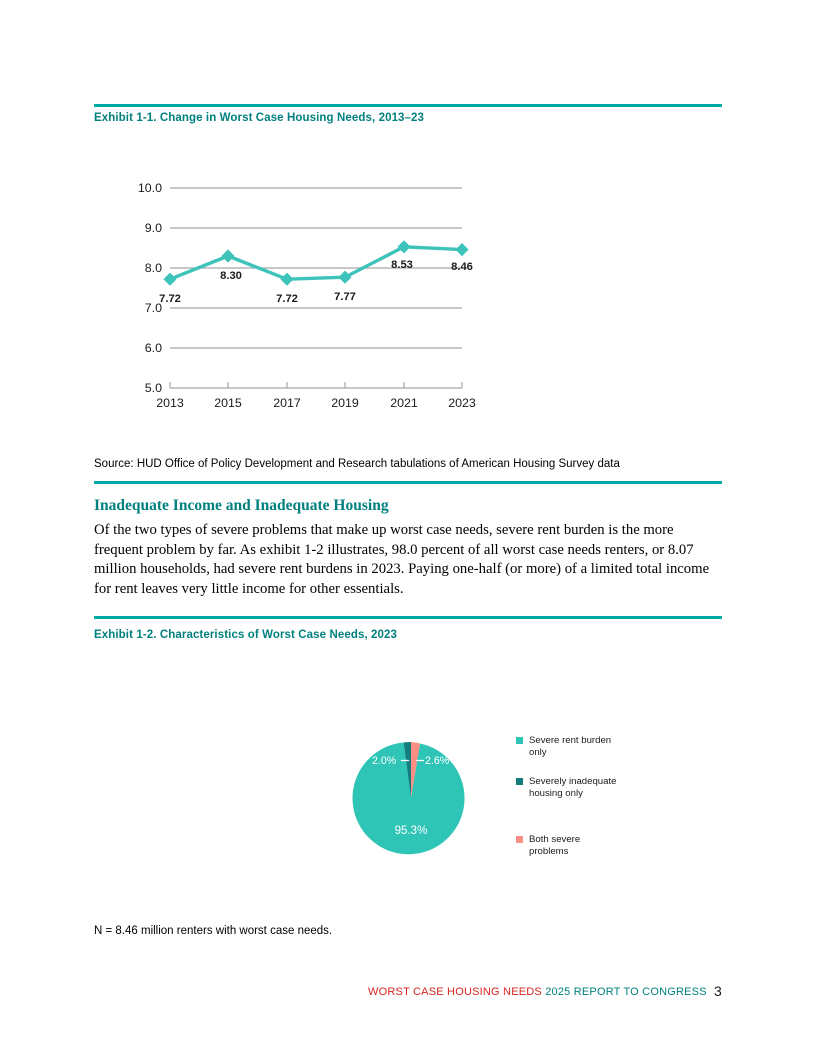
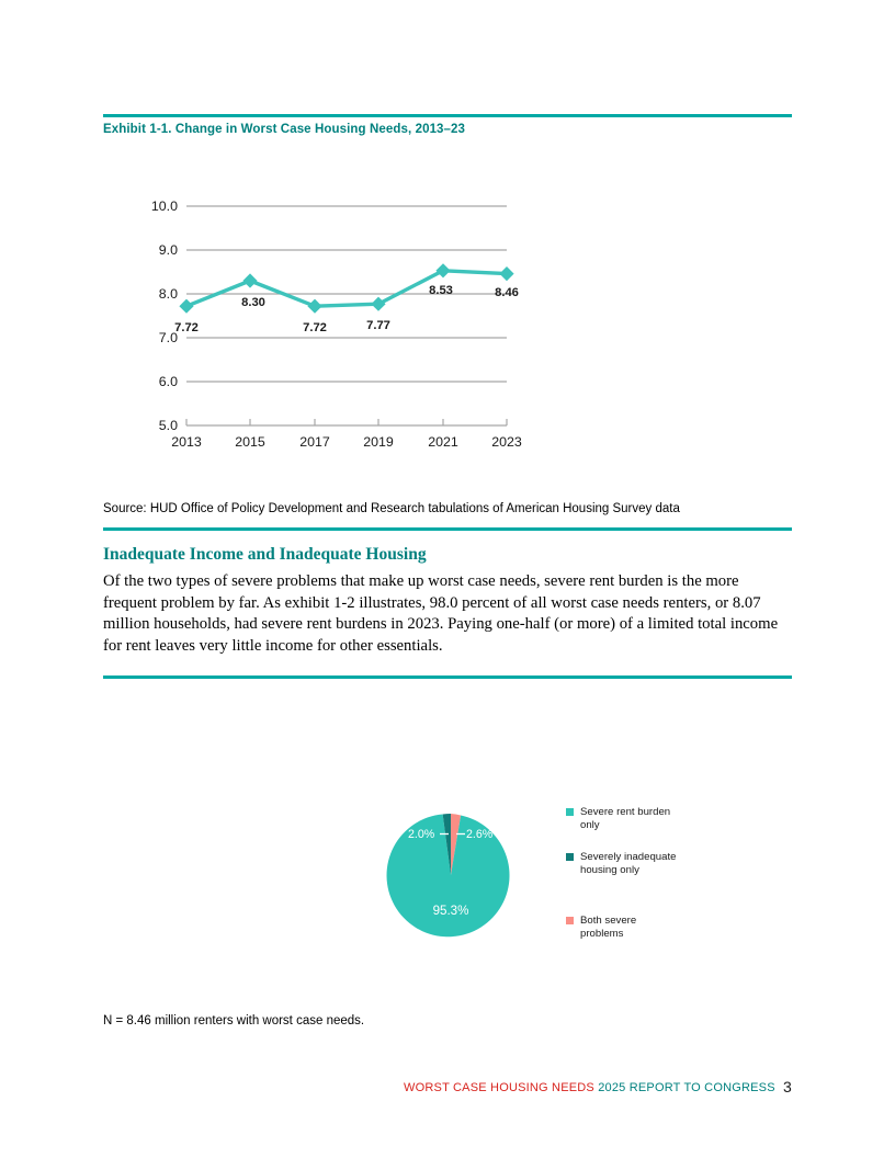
  Exhibit 1-1. Change in Worst Case Housing Needs, 2013–23
  5.0
  6.0
  7.0
  8.0
  9.0
  10.0
  2013
  2015
  2017
  2019
  2021
  2023
  7.72
  8.30
  7.72
  7.77
  8.53
  8.46
  Source: HUD Office of Policy Development and Research tabulations of American Housing Survey data
  Inadequate Income and Inadequate Housing
  Of the two types of severe problems that make up worst case needs, severe rent burden is the more frequent problem by far. As exhibit 1-2 illustrates, 98.0 percent of all worst case needs renters, or 8.07 million households, had severe rent burdens in 2023. Paying one-half (or more) of a limited total income for rent leaves very little income for other essentials.
- Exhibit 1-2. Characteristics of Worst Case Needs, 2023
  95.3%
  2.0%
  2.6%
  Severe rent burden only
  Severely inadequate housing only
  Both severe problems
  N = 8.46 million renters with worst case needs.
  WORST CASE HOUSING NEEDS 2025 REPORT TO CONGRESS 3
